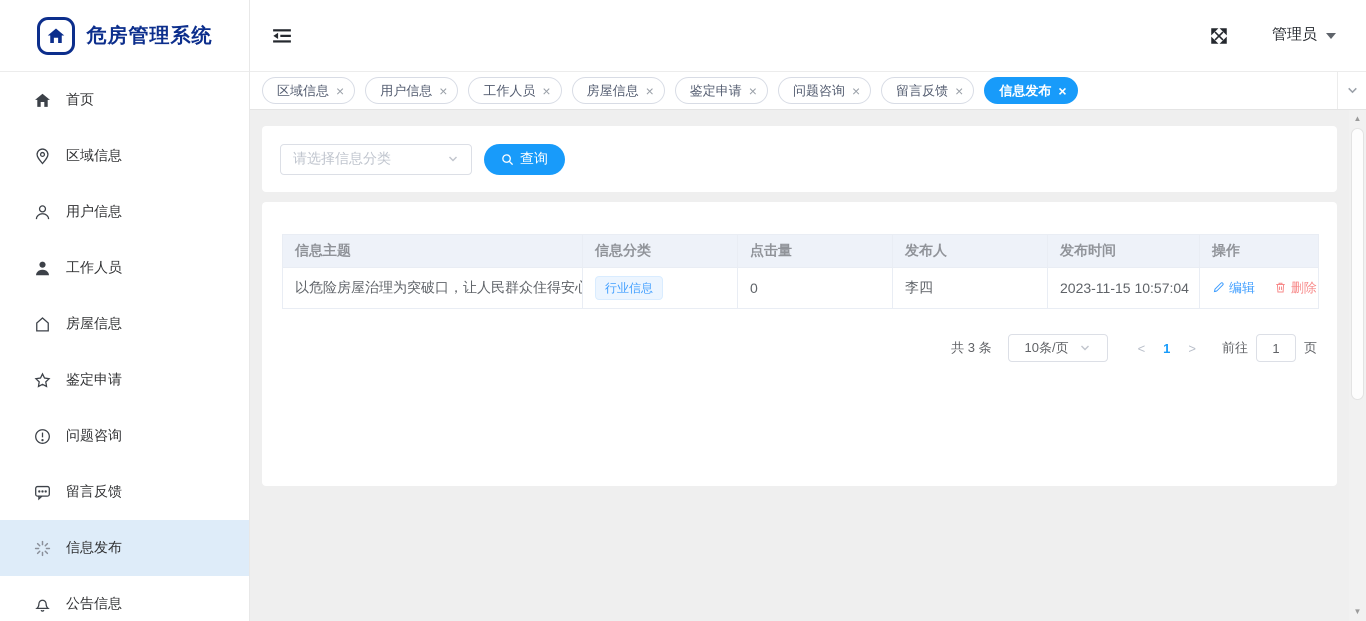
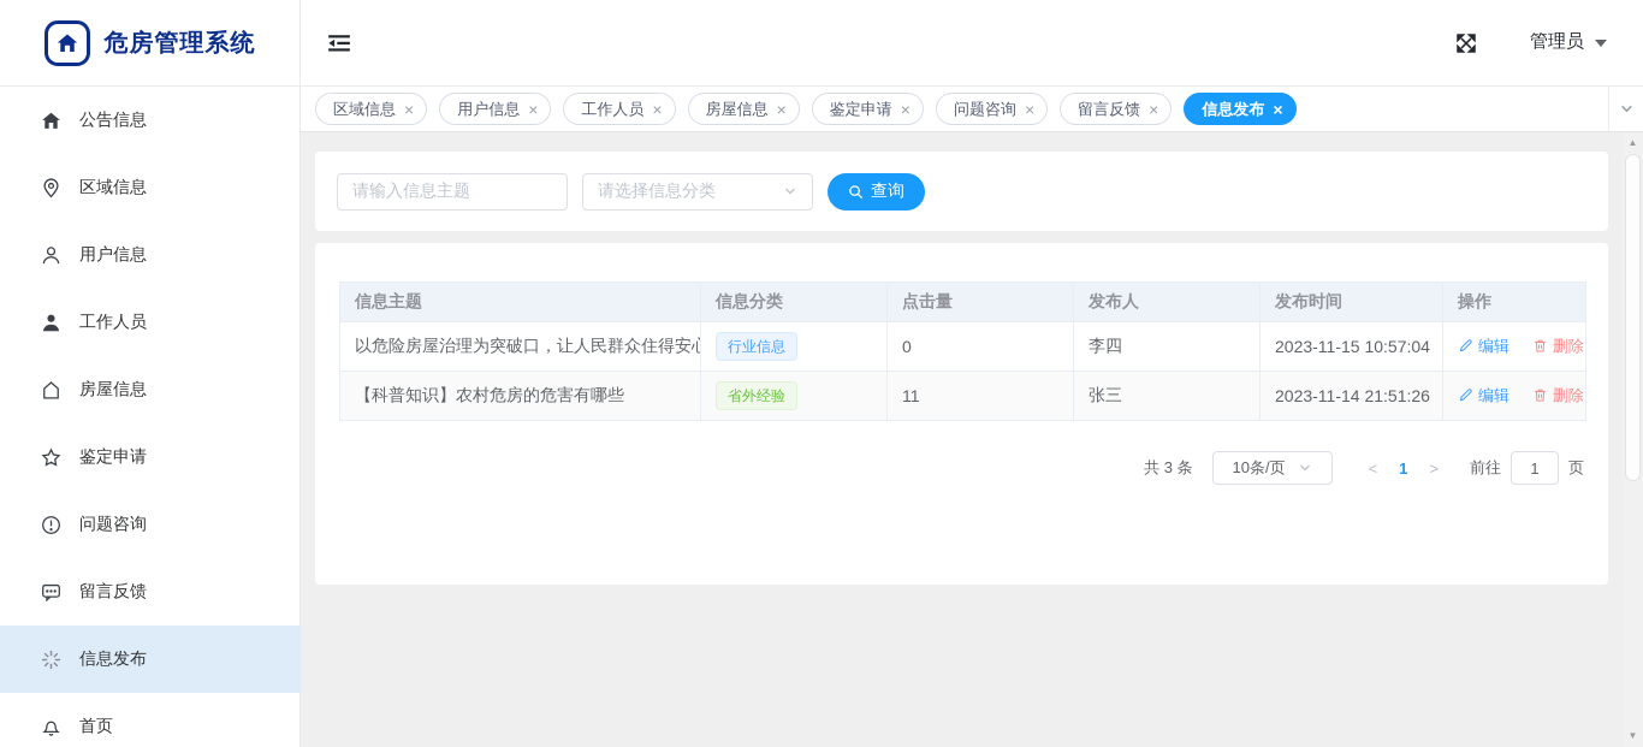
  危房管理系统
- 首页
+ 公告信息
  区域信息
  用户信息
  工作人员
  房屋信息
  鉴定申请
  问题咨询
  留言反馈
  信息发布
- 公告信息
+ 首页
  管理员
  区域信息
  ×
  用户信息
  ×
  工作人员
  ×
  房屋信息
  ×
  鉴定申请
  ×
  问题咨询
  ×
  留言反馈
  ×
  信息发布
  ×
+ 请输入信息主题
  请选择信息分类
  查询
  信息主题	信息分类	点击量	发布人	发布时间	操作
  以危险房屋治理为突破口，让人民群众住得安	行业信息	0	李四	2023-11-15 10:57:04	编辑 删除
+ 【科普知识】农村危房的危害有哪些	省外经验	11	张三	2023-11-14 21:51:26	编辑 删除
  共 3 条
  10条/页
  <
  1
  >
  前往
  1
  页
  ▲
  ▼
